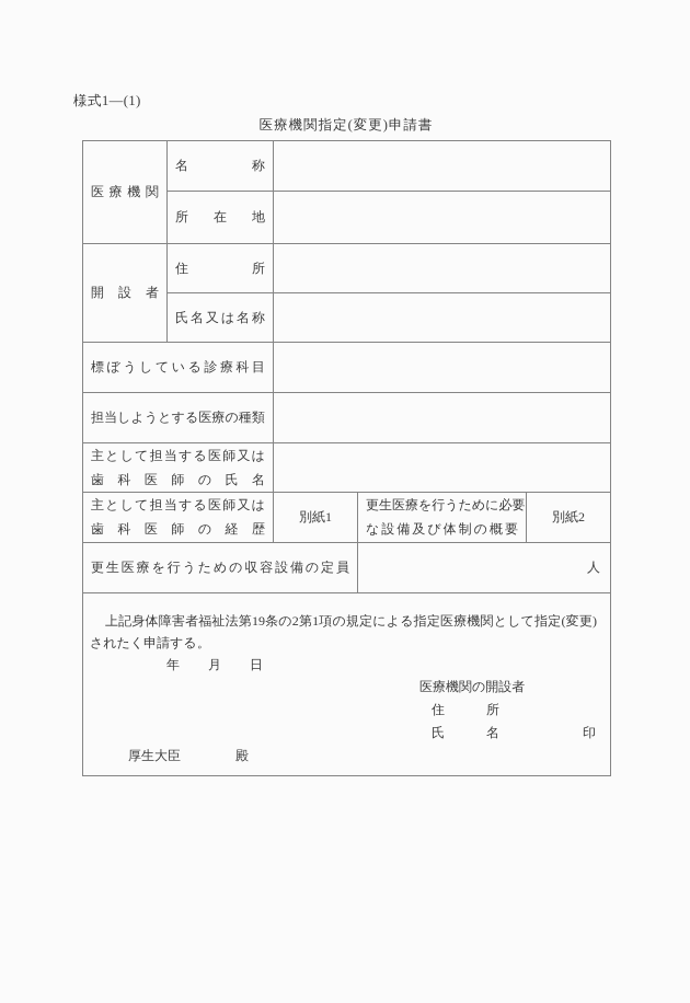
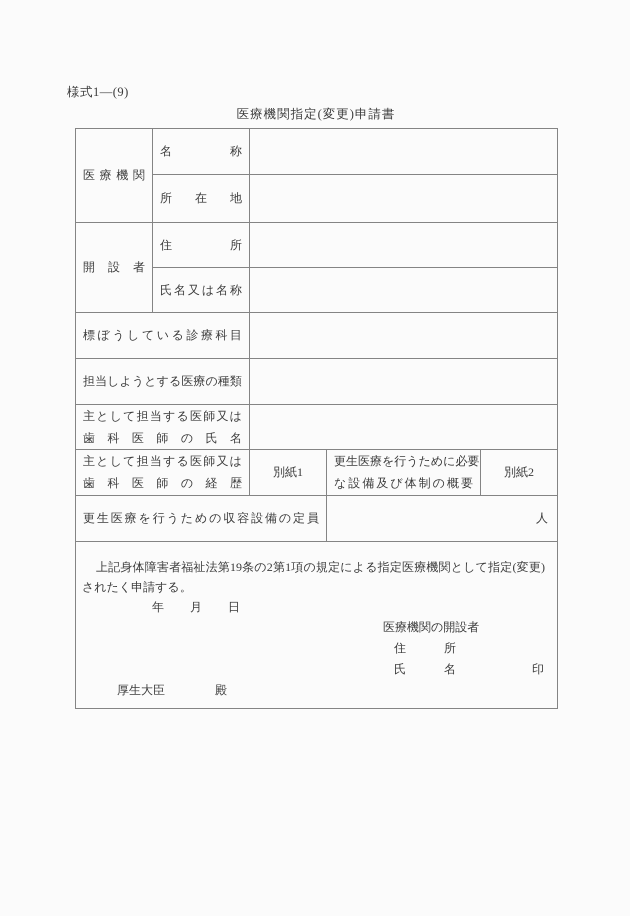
- 様式1―(1)
+ 様式1―(9)
  医療機関指定(変更)申請書
  医 療 機 関	名 称
  所 在 地
  開 設 者	住 所
  氏 名 又 は 名 称
  標 ぼ う し て い る 診 療 科 目
  担当しようとする医療の種類
  主として担当する医師又は 歯 科 医 師 の 氏 名
  主として担当する医師又は 歯 科 医 師 の 経 歴	別紙1	更生医療を行うために必要 な 設 備 及 び 体 制 の 概 要	別紙2
  更 生 医 療 を 行 う た め の 収 容 設 備 の 定 員	人
  上記身体障害者福祉法第19条の2第1項の規定による指定医療機関として指定(変更)されたく申請する。 年 月 日 医療機関の開設者 住 所 氏 名 印 厚生大臣 殿
